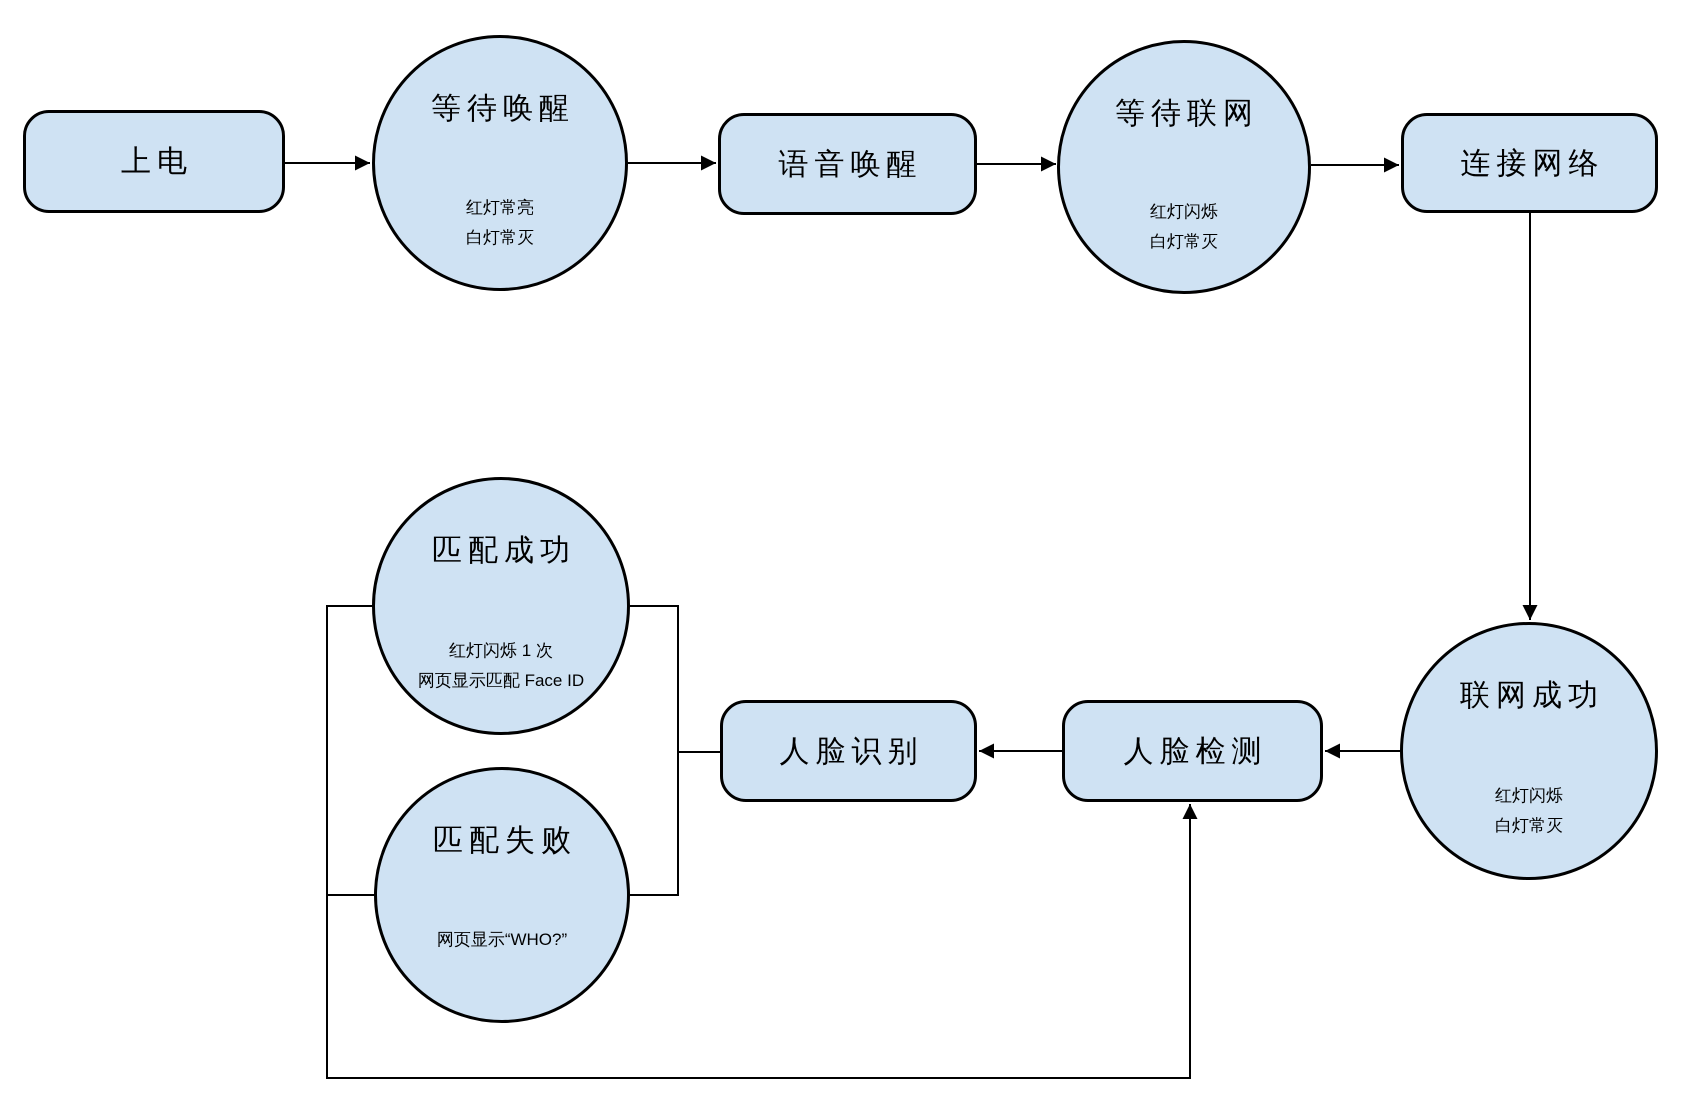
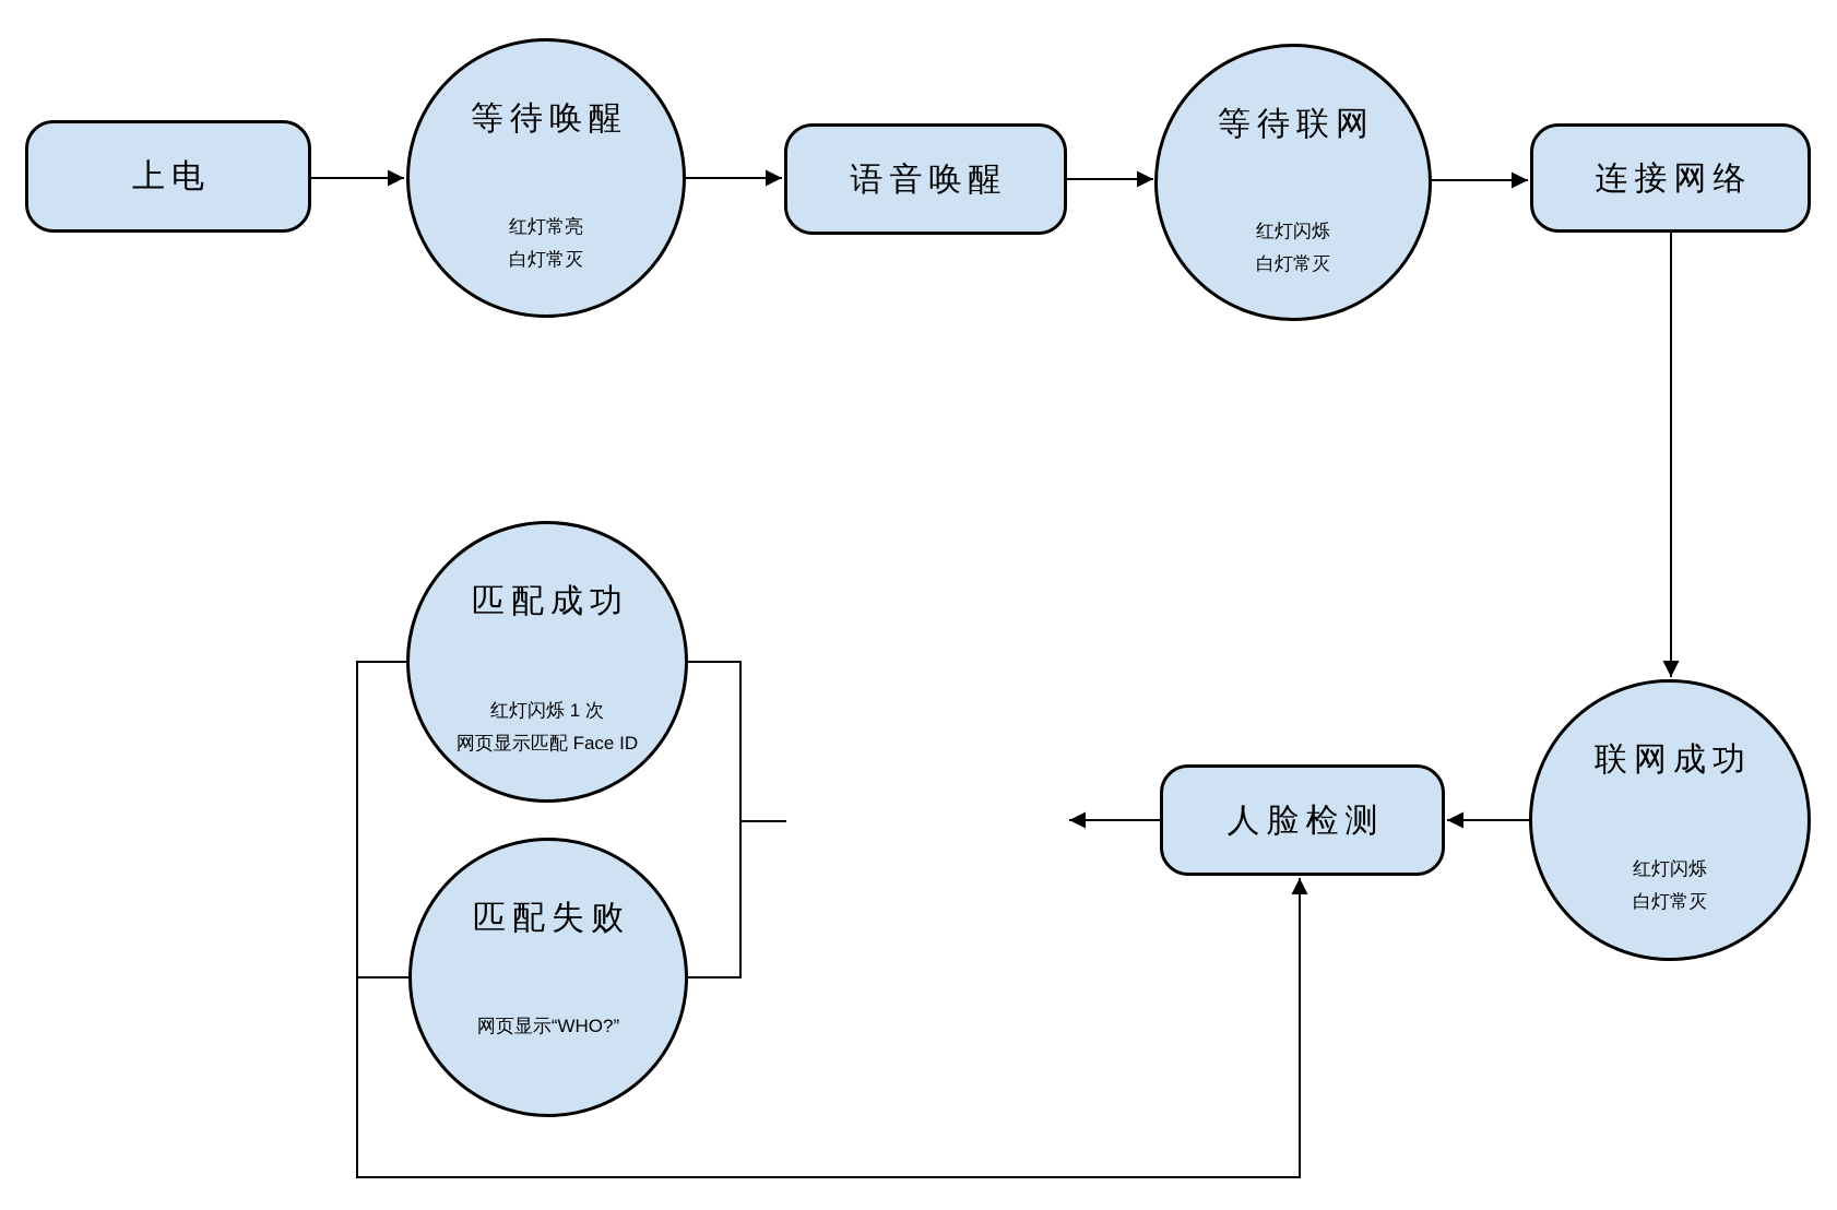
  上电
  等待唤醒
  红灯常亮
  白灯常灭
  语音唤醒
  等待联网
  红灯闪烁
  白灯常灭
  连接网络
  联网成功
  红灯闪烁
  白灯常灭
  人脸检测
- 人脸识别
  匹配成功
  红灯闪烁 1 次
  网页显示匹配 Face ID
  匹配失败
  网页显示“WHO?”
